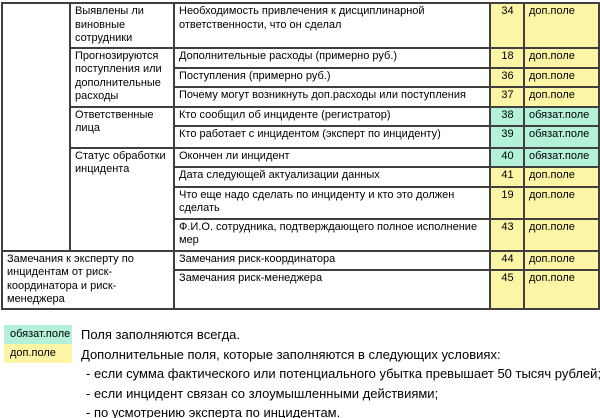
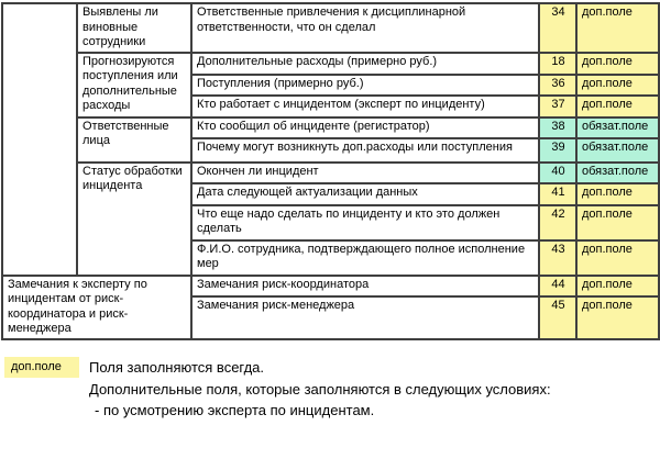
- 	Выявлены ли виновные сотрудники	Необходимость привлечения к дисциплинарной ответственности, что он сделал	34	доп.поле
+ 	Выявлены ли виновные сотрудники	Ответственные привлечения к дисциплинарной ответственности, что он сделал	34	доп.поле
  Прогнозируются поступления или дополнительные расходы	Дополнительные расходы (примерно руб.)	18	доп.поле
  Поступления (примерно руб.)	36	доп.поле
- Почему могут возникнуть доп.расходы или поступления	37	доп.поле
+ Кто работает с инцидентом (эксперт по инциденту)	37	доп.поле
  Ответственные лица	Кто сообщил об инциденте (регистратор)	38	обязат.поле
- Кто работает с инцидентом (эксперт по инциденту)	39	обязат.поле
+ Почему могут возникнуть доп.расходы или поступления	39	обязат.поле
  Статус обработки инцидента	Окончен ли инцидент	40	обязат.поле
  Дата следующей актуализации данных	41	доп.поле
- Что еще надо сделать по инциденту и кто это должен сделать	19	доп.поле
+ Что еще надо сделать по инциденту и кто это должен сделать	42	доп.поле
  Ф.И.О. сотрудника, подтверждающего полное исполнение мер	43	доп.поле
  Замечания к эксперту по инцидентам от риск-координатора и риск-менеджера	Замечания риск-координатора	44	доп.поле
  Замечания риск-менеджера	45	доп.поле
- обязат.поле
  доп.поле
  Поля заполняются всегда.
  Дополнительные поля, которые заполняются в следующих условиях:
- - если сумма фактического или потенциального убытка превышает 50 тысяч рублей;
- - если инцидент связан со злоумышленными действиями;
  - по усмотрению эксперта по инцидентам.
